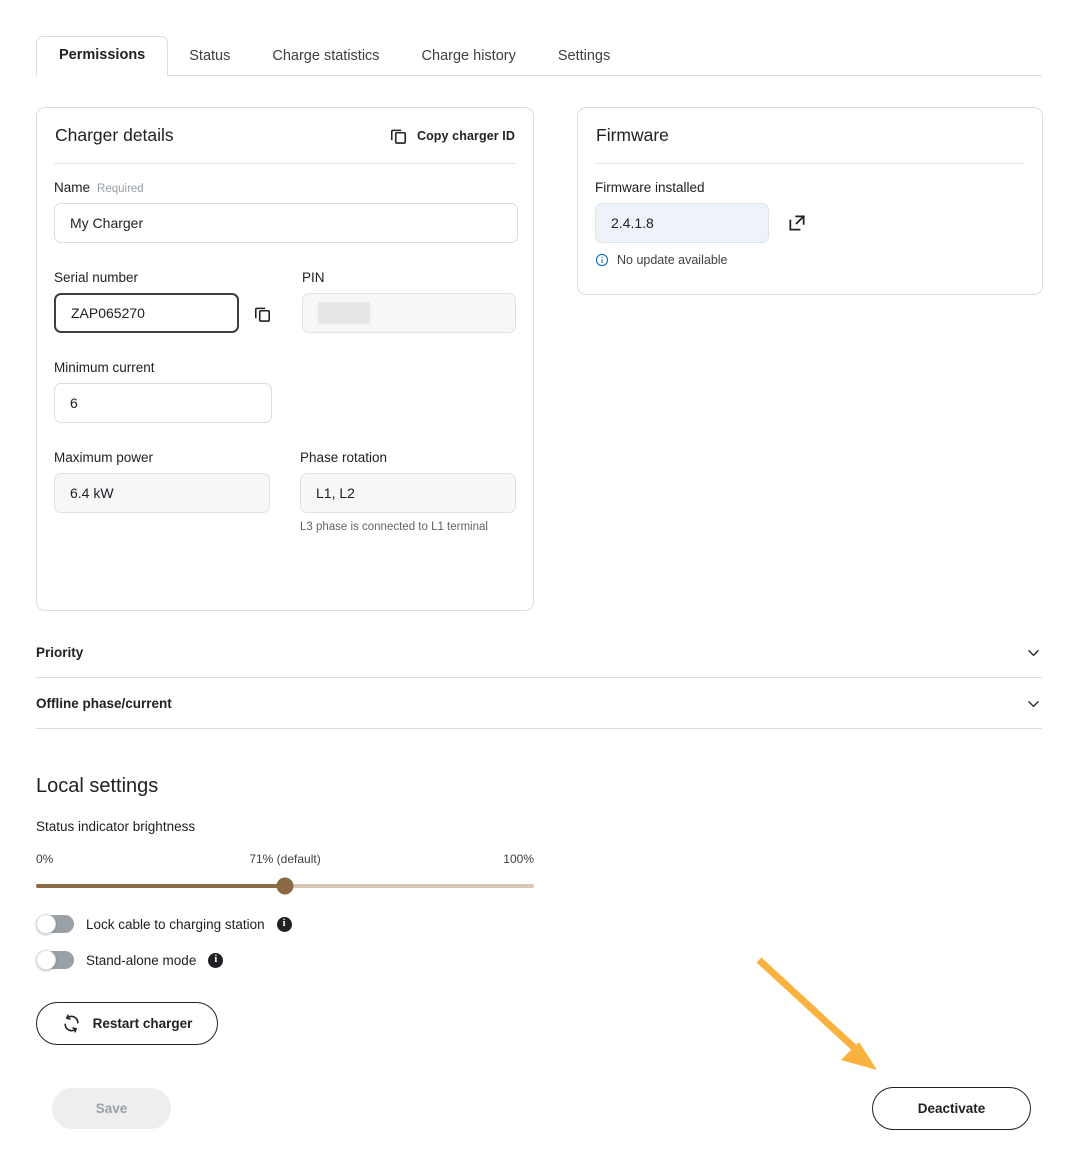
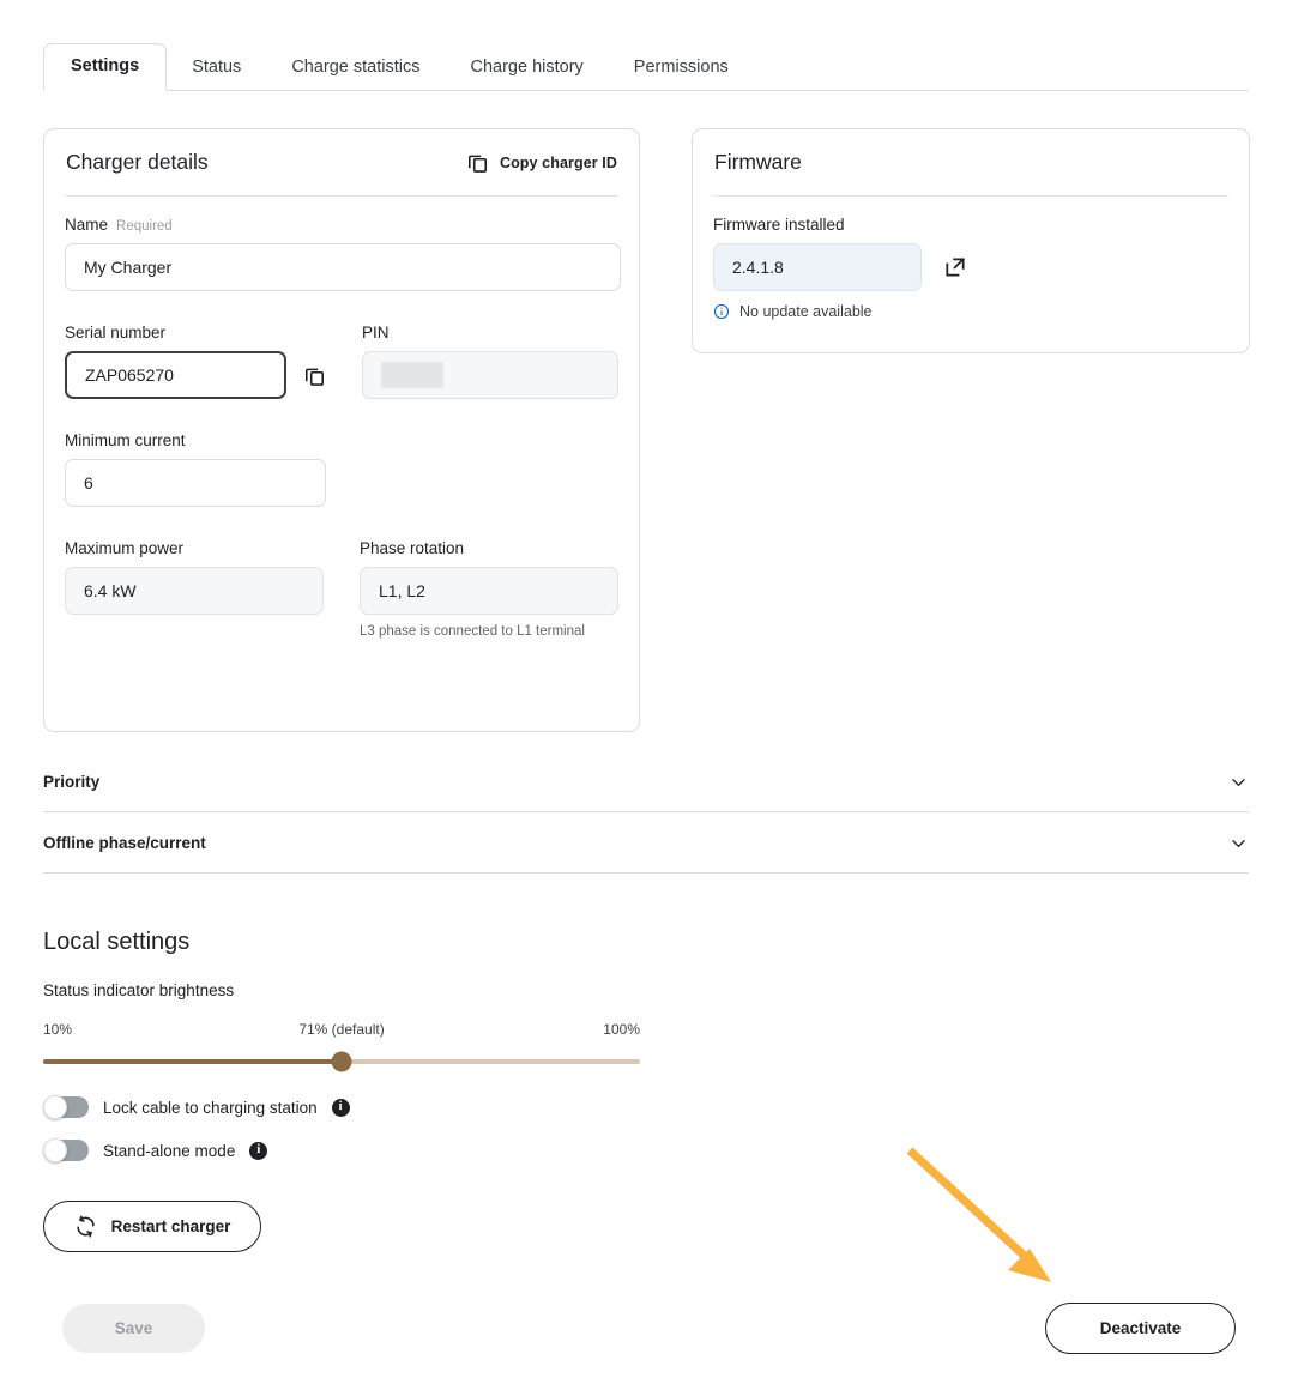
- Permissions
+ Settings
  Status
  Charge statistics
  Charge history
- Settings
+ Permissions
  Charger details
  Copy charger ID
  Name
  Required
  My Charger
  Serial number
  ZAP065270
  PIN
  Minimum current
  6
  Maximum power
  6.4 kW
  Phase rotation
  L1, L2
  L3 phase is connected to L1 terminal
  Firmware
  Firmware installed
  2.4.1.8
  No update available
  Priority
  Offline phase/current
  Local settings
  Status indicator brightness
- 0%
+ 10%
  71% (default)
  100%
  Lock cable to charging station
  i
  Stand-alone mode
  i
  Restart charger
  Save
  Deactivate
